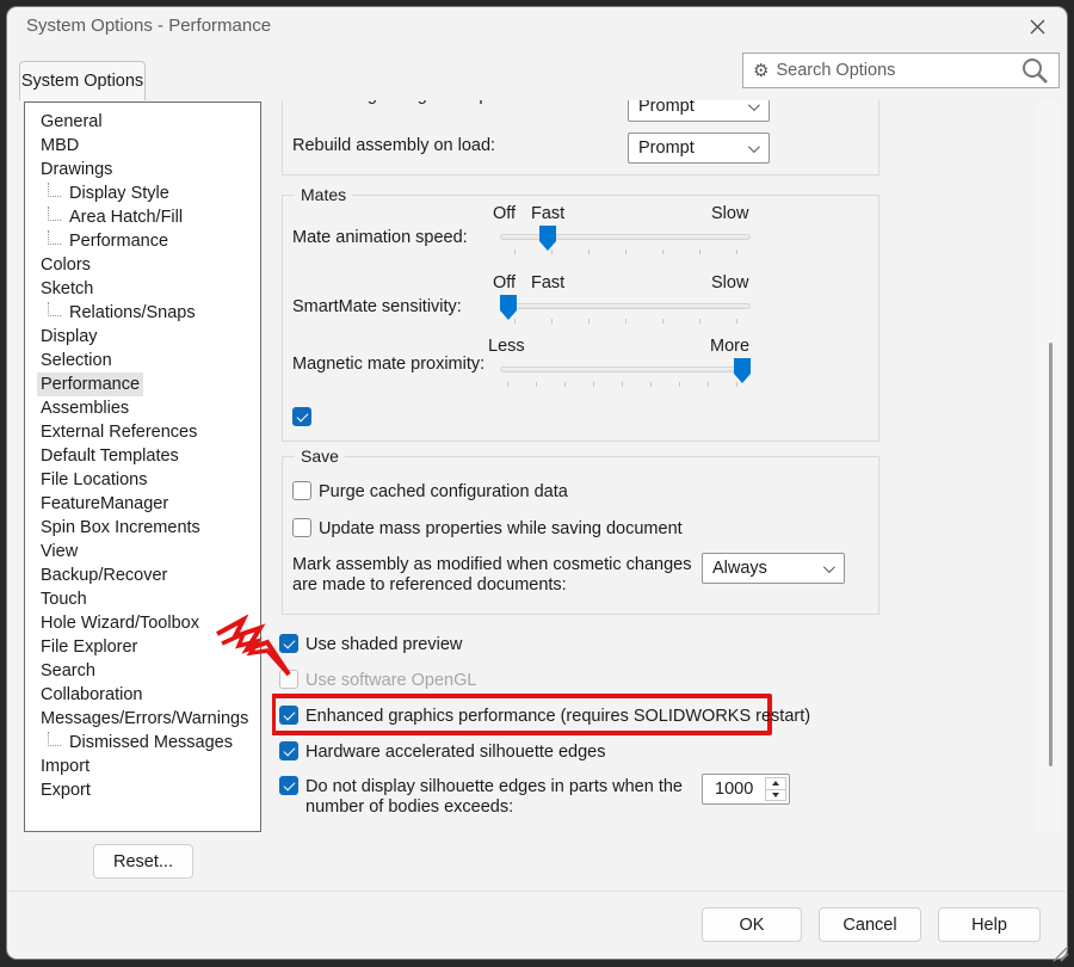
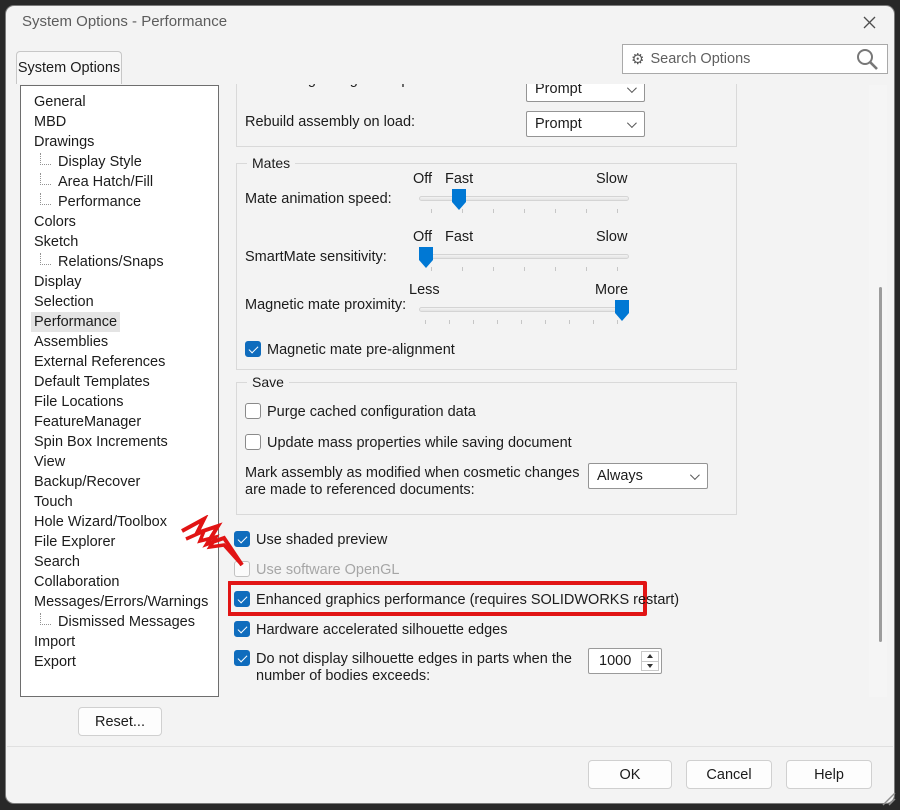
  System Options - Performance
  System Options
  ⚙
  Search Options
  General
  MBD
  Drawings
  Display Style
  Area Hatch/Fill
  Performance
  Colors
  Sketch
  Relations/Snaps
  Display
  Selection
  Performance
  Assemblies
  External References
  Default Templates
  File Locations
  FeatureManager
  Spin Box Increments
  View
  Backup/Recover
  Touch
  Hole Wizard/Toolbox
  File Explorer
  Search
  Collaboration
  Messages/Errors/Warnings
  Dismissed Messages
  Import
  Export
  Reset...
  Prompt
  Rebuild assembly on load:
  Prompt
  Mates
  Off
  Fast
  Slow
  Mate animation speed:
  Off
  Fast
  Slow
  SmartMate sensitivity:
  Less
  More
  Magnetic mate proximity:
+ Magnetic mate pre-alignment
  Save
  Purge cached configuration data
  Update mass properties while saving document
  Mark assembly as modified when cosmetic changes
  are made to referenced documents:
  Always
  Use shaded preview
  Use software OpenGL
  Enhanced graphics performance (requires SOLIDWORKS restart)
  Hardware accelerated silhouette edges
  Do not display silhouette edges in parts when the
  number of bodies exceeds:
  1000
  OK
  Cancel
  Help
